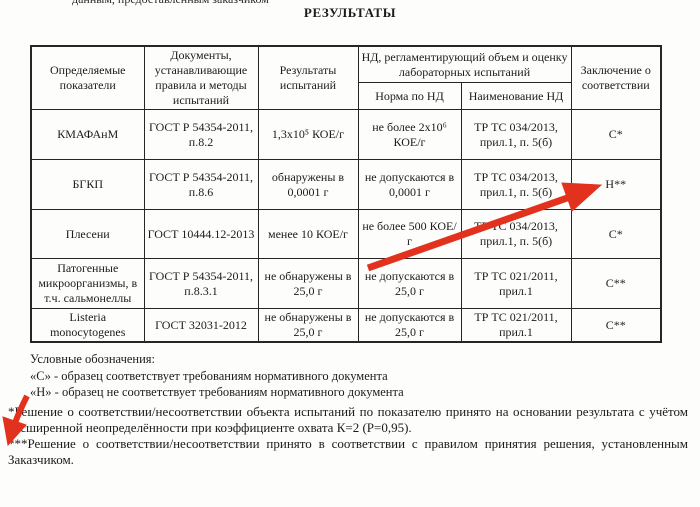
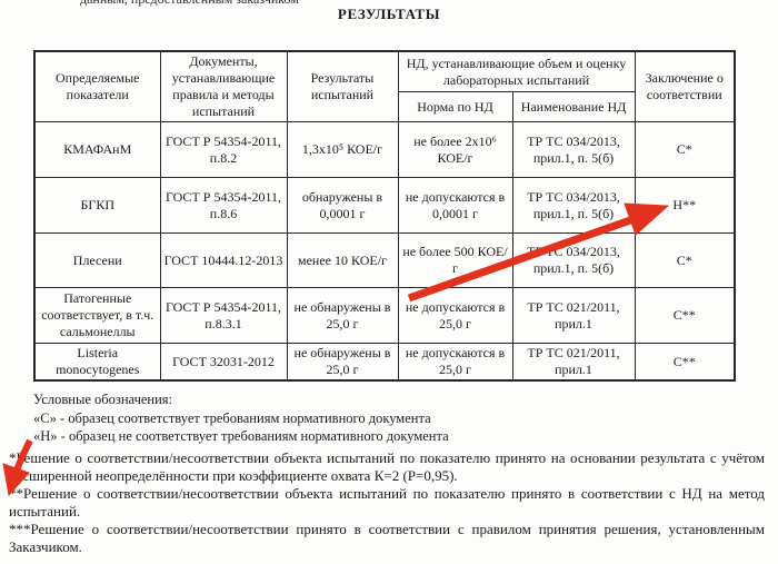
  РЕЗУЛЬТАТЫ
- Определяемые показатели	Документы, устанавливающие правила и методы испытаний	Результаты испытаний	НД, регламентирующий объем и оценку лабораторных испытаний	Заключение о соответствии
+ Определяемые показатели	Документы, устанавливающие правила и методы испытаний	Результаты испытаний	НД, устанавливающие объем и оценку лабораторных испытаний	Заключение о соответствии
  Норма по НД	Наименование НД
  КМАФАнМ	ГОСТ Р 54354-2011, п.8.2	1,3х10⁵ КОЕ/г	не более 2х10⁶ КОЕ/г	ТР ТС 034/2013, прил.1, п. 5(б)	С*
  БГКП	ГОСТ Р 54354-2011, п.8.6	обнаружены в 0,0001 г	не допускаются в 0,0001 г	ТР ТС 034/2013, прил.1, п. 5(б)	Н**
  Плесени	ГОСТ 10444.12-2013	менее 10 КОЕ/г	не более 500 КОЕ/г	С 034/2013, прил.1, п. 5(б)	С*
- Патогенные микроорганизмы, в т.ч. сальмонеллы	ГОСТ Р 54354-2011, п.8.3.1	не обнаружены в 25,0 г	не допускаются в 25,0 г	ТР ТС 021/2011, прил.1	С**
+ Патогенные соответствует, в т.ч. сальмонеллы	ГОСТ Р 54354-2011, п.8.3.1	не обнаружены в 25,0 г	не допускаются в 25,0 г	ТР ТС 021/2011, прил.1	С**
  Listeria monocytogenes	ГОСТ 32031-2012	не обнаружены в 25,0 г	не допускаются в 25,0 г	ТР ТС 021/2011, прил.1	С**
  Условные обозначения:
  «С» - образец соответствует требованиям нормативного документа
  «Н» - образец не соответствует требованиям нормативного документа
  *ешение о соответствии/несоответствии объекта испытаний по показателю принято на основании результата с учётом ширенной неопределённости при коэффициенте охвата К=2 (Р=0,95).
+ **Решение о соответствии/несоответствии объекта испытаний по показателю принято в соответствии с НД на метод испытаний.
  ***Решение о соответствии/несоответствии принято в соответствии с правилом принятия решения, установленным Заказчиком.
